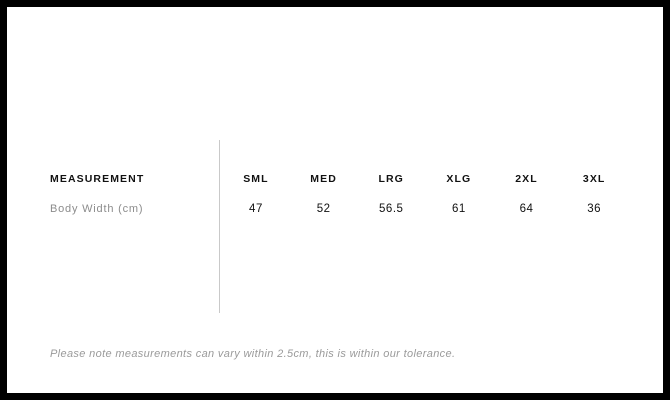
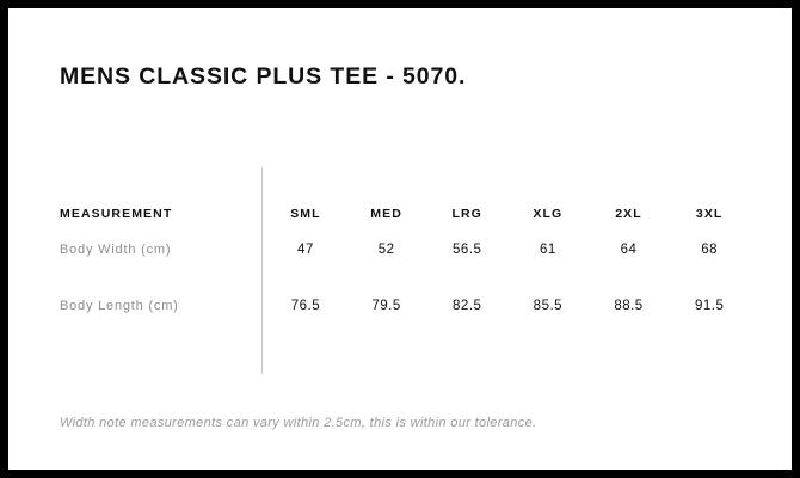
+ MENS CLASSIC PLUS TEE - 5070.
  MEASUREMENT	SML	MED	LRG	XLG	2XL	3XL
- Body Width (cm)	47	52	56.5	61	64	36
+ Body Width (cm)	47	52	56.5	61	64	68
+ Body Length (cm)	76.5	79.5	82.5	85.5	88.5	91.5
- Please note measurements can vary within 2.5cm, this is within our tolerance.
+ Width note measurements can vary within 2.5cm, this is within our tolerance.
